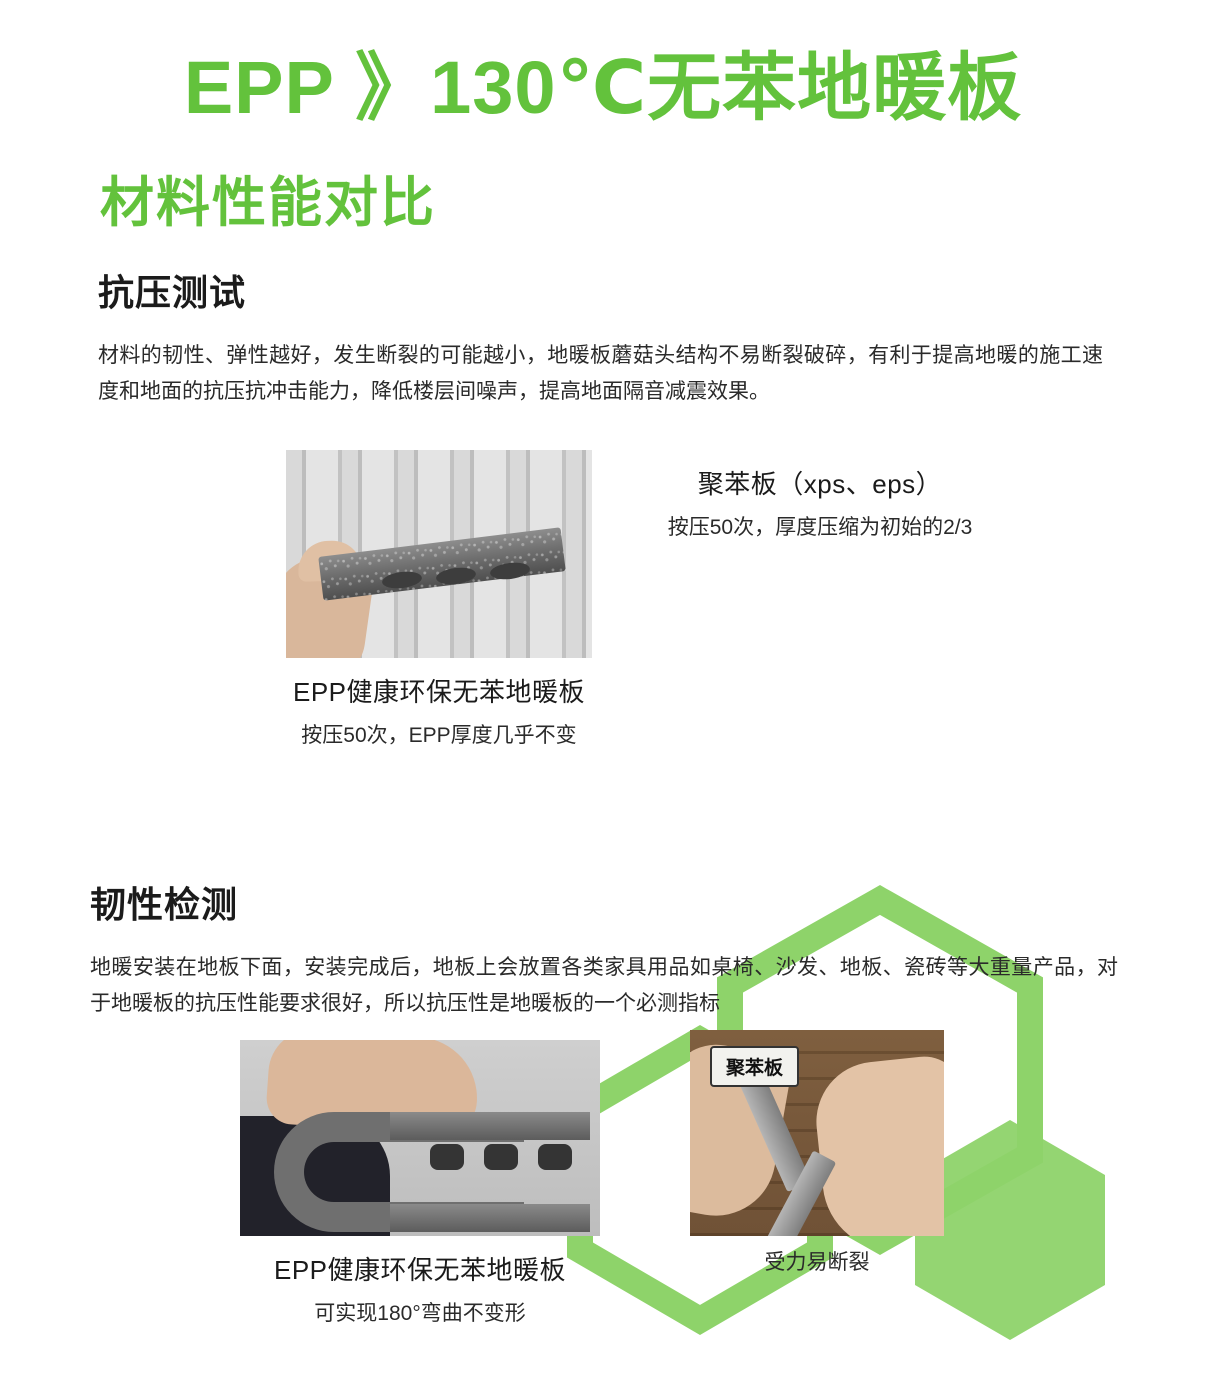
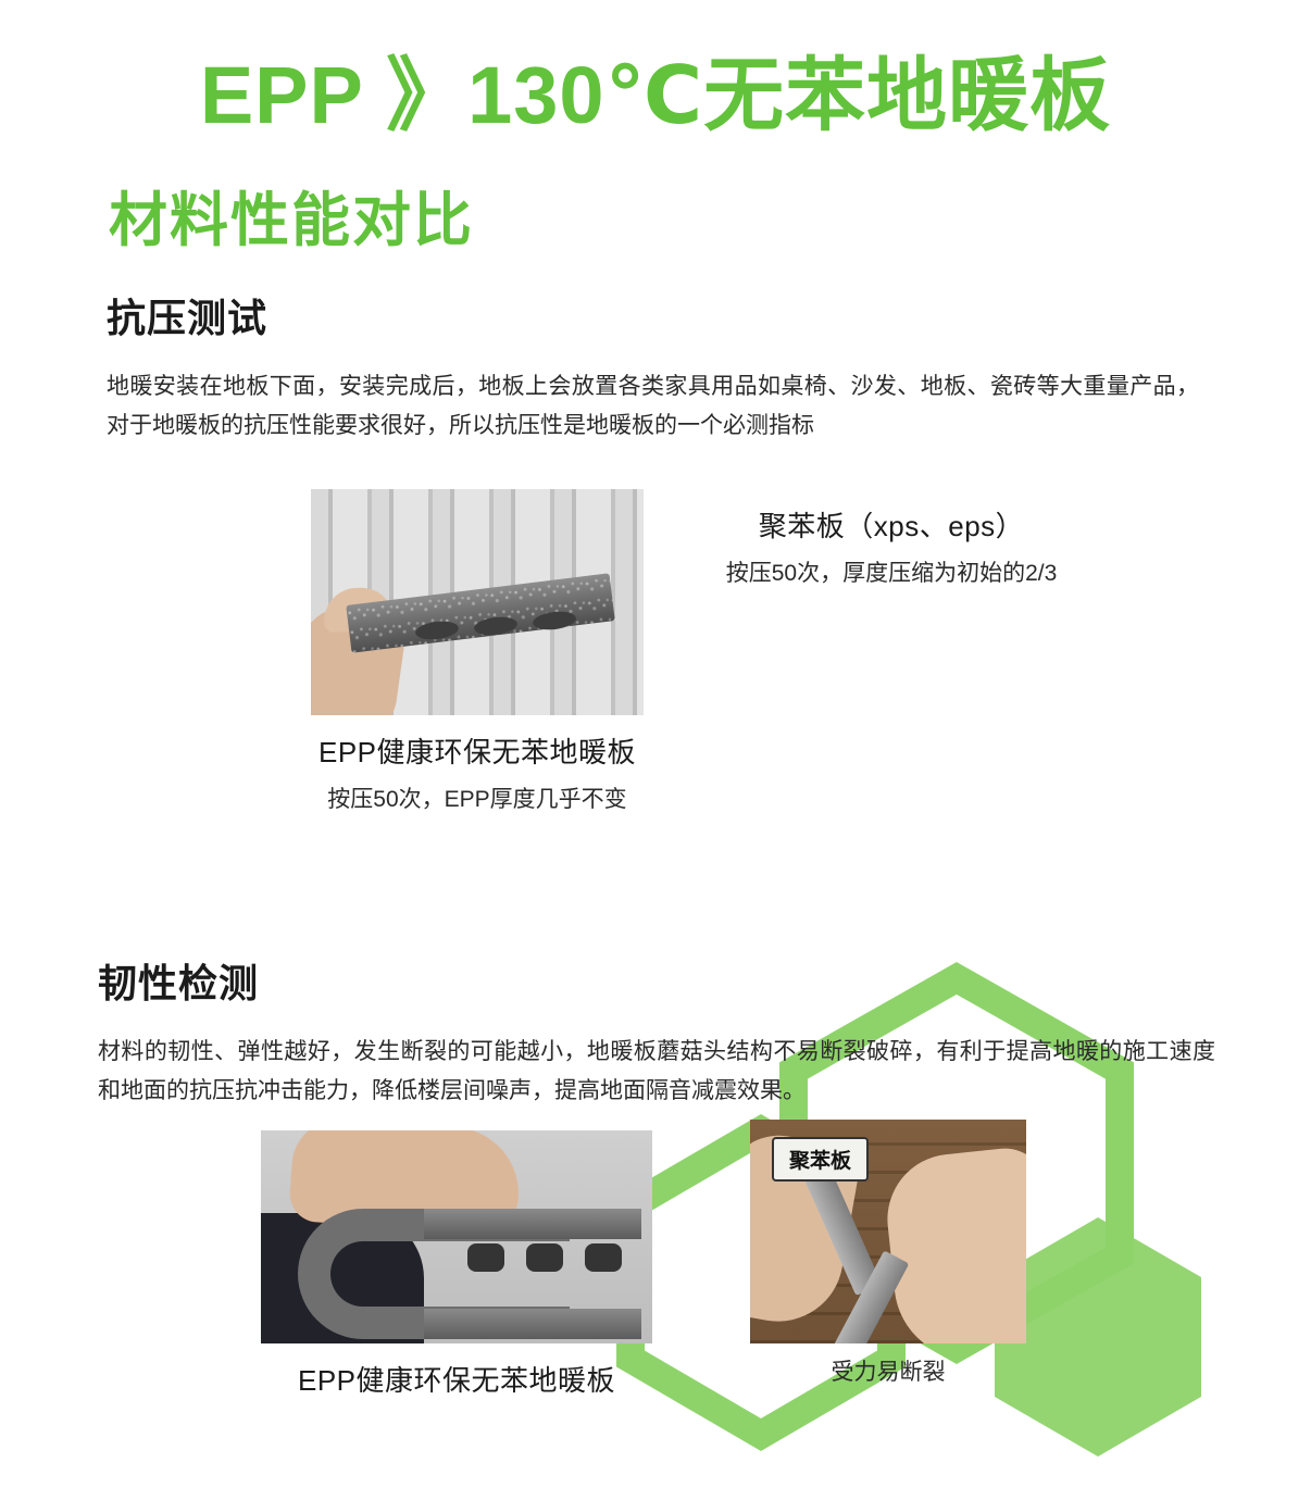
  EPP 》130℃无苯地暖板
  材料性能对比
  抗压测试
- 材料的韧性、弹性越好，发生断裂的可能越小，地暖板蘑菇头结构不易断裂破碎，有利于提高地暖的施工速度和地面的抗压抗冲击能力，降低楼层间噪声，提高地面隔音减震效果。
+ 地暖安装在地板下面，安装完成后，地板上会放置各类家具用品如桌椅、沙发、地板、瓷砖等大重量产品，对于地暖板的抗压性能要求很好，所以抗压性是地暖板的一个必测指标
  EPP健康环保无苯地暖板
  按压50次，EPP厚度几乎不变
  聚苯板（xps、eps）
  按压50次，厚度压缩为初始的2/3
  韧性检测
- 地暖安装在地板下面，安装完成后，地板上会放置各类家具用品如桌椅、沙发、地板、瓷砖等大重量产品，对于地暖板的抗压性能要求很好，所以抗压性是地暖板的一个必测指标
+ 材料的韧性、弹性越好，发生断裂的可能越小，地暖板蘑菇头结构不易断裂破碎，有利于提高地暖的施工速度和地面的抗压抗冲击能力，降低楼层间噪声，提高地面隔音减震效果。
  EPP健康环保无苯地暖板
- 可实现180°弯曲不变形
  聚苯板
  受力易断裂
